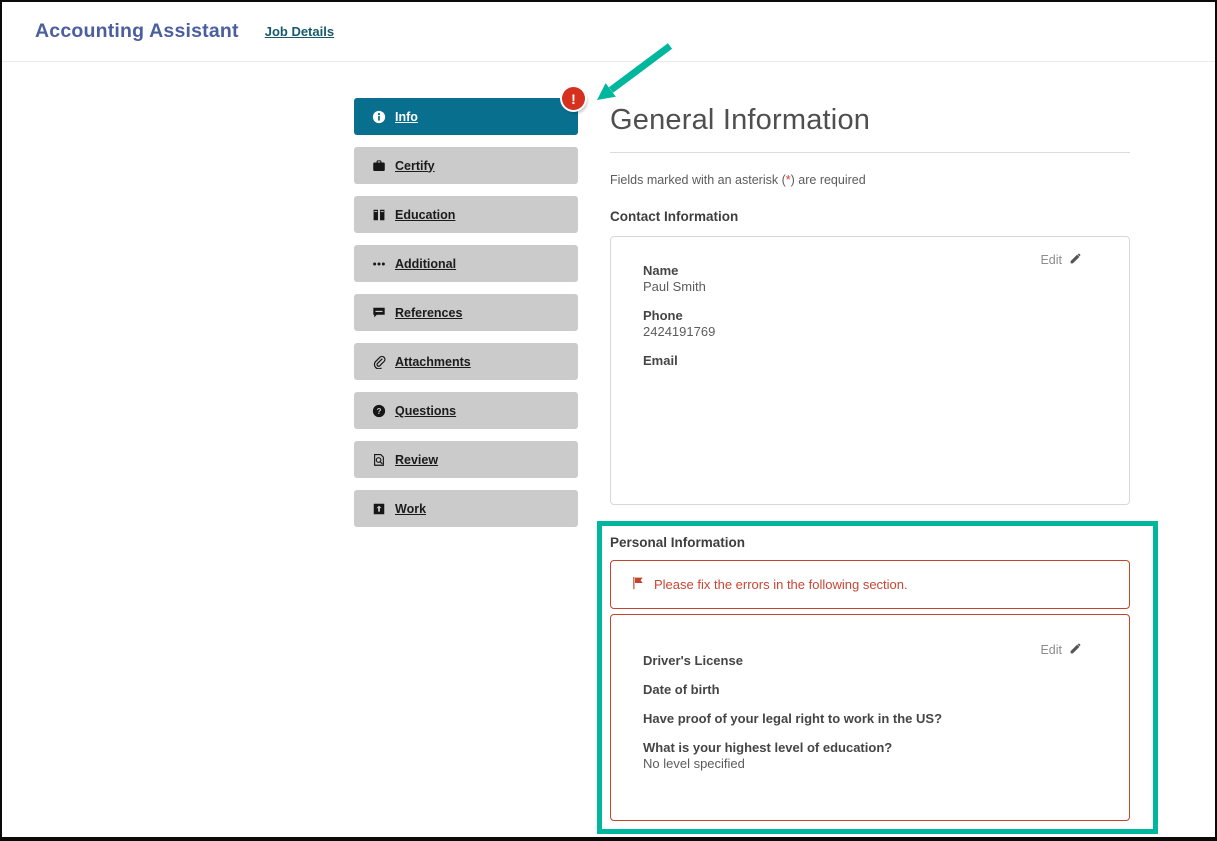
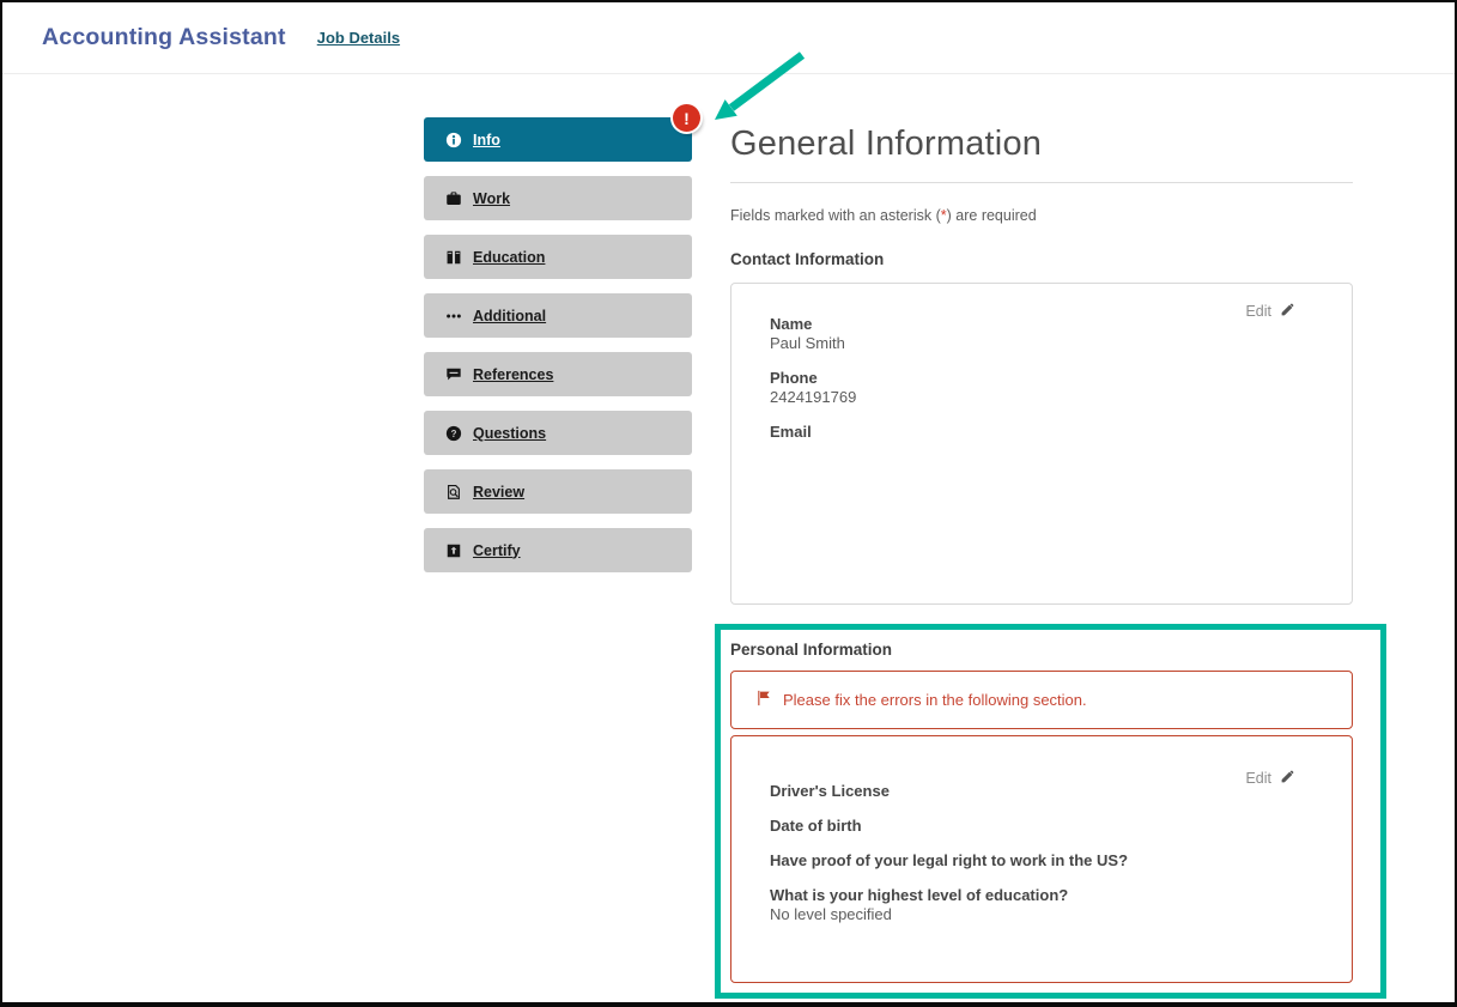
  Accounting Assistant
  Job Details
  Info
  !
- Certify
+ Work
  Education
  Additional
  References
- Attachments
  ?
  Questions
  Review
- Work
+ Certify
  General Information
  Fields marked with an asterisk (*) are required
  Contact Information
  Edit
  Name
  Paul Smith
  Phone
  2424191769
  Email
  Personal Information
  Please fix the errors in the following section.
  Edit
  Driver's License
  Date of birth
  Have proof of your legal right to work in the US?
  What is your highest level of education?
  No level specified
